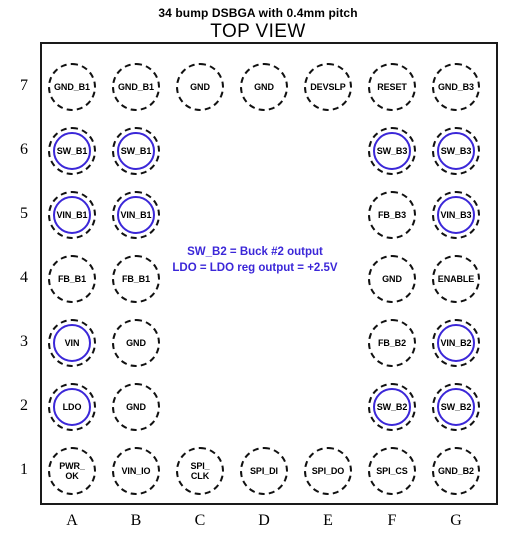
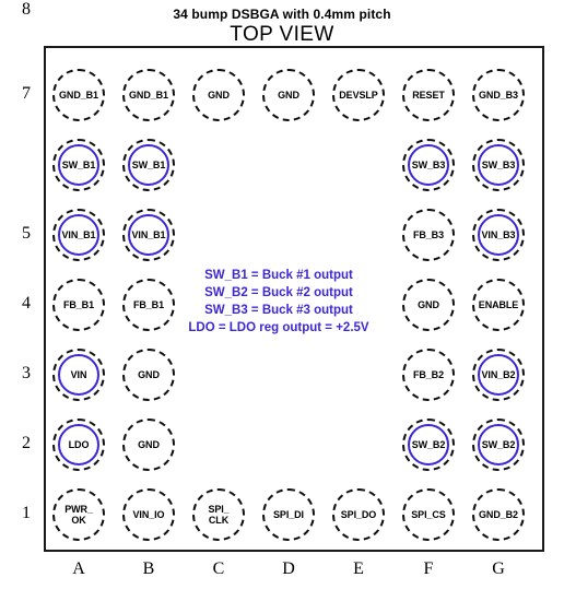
  34 bump DSBGA with 0.4mm pitch
  TOP VIEW
  7
- 6
+ 8
  5
  4
  3
  2
  1
  A
  B
  C
  D
  E
  F
  G
  GND_B1
  GND_B1
  GND
  GND
  DEVSLP
  RESET
  GND_B3
  SW_B1
  SW_B1
  SW_B3
  SW_B3
  VIN_B1
  VIN_B1
  FB_B3
  VIN_B3
  FB_B1
  FB_B1
  GND
  ENABLE
  VIN
  GND
  FB_B2
  VIN_B2
  LDO
  GND
  SW_B2
  SW_B2
  PWR_
  OK
  VIN_IO
  SPI_
  CLK
  SPI_DI
  SPI_DO
  SPI_CS
  GND_B2
+ SW_B1 = Buck #1 output
  SW_B2 = Buck #2 output
+ SW_B3 = Buck #3 output
  LDO = LDO reg output = +2.5V
